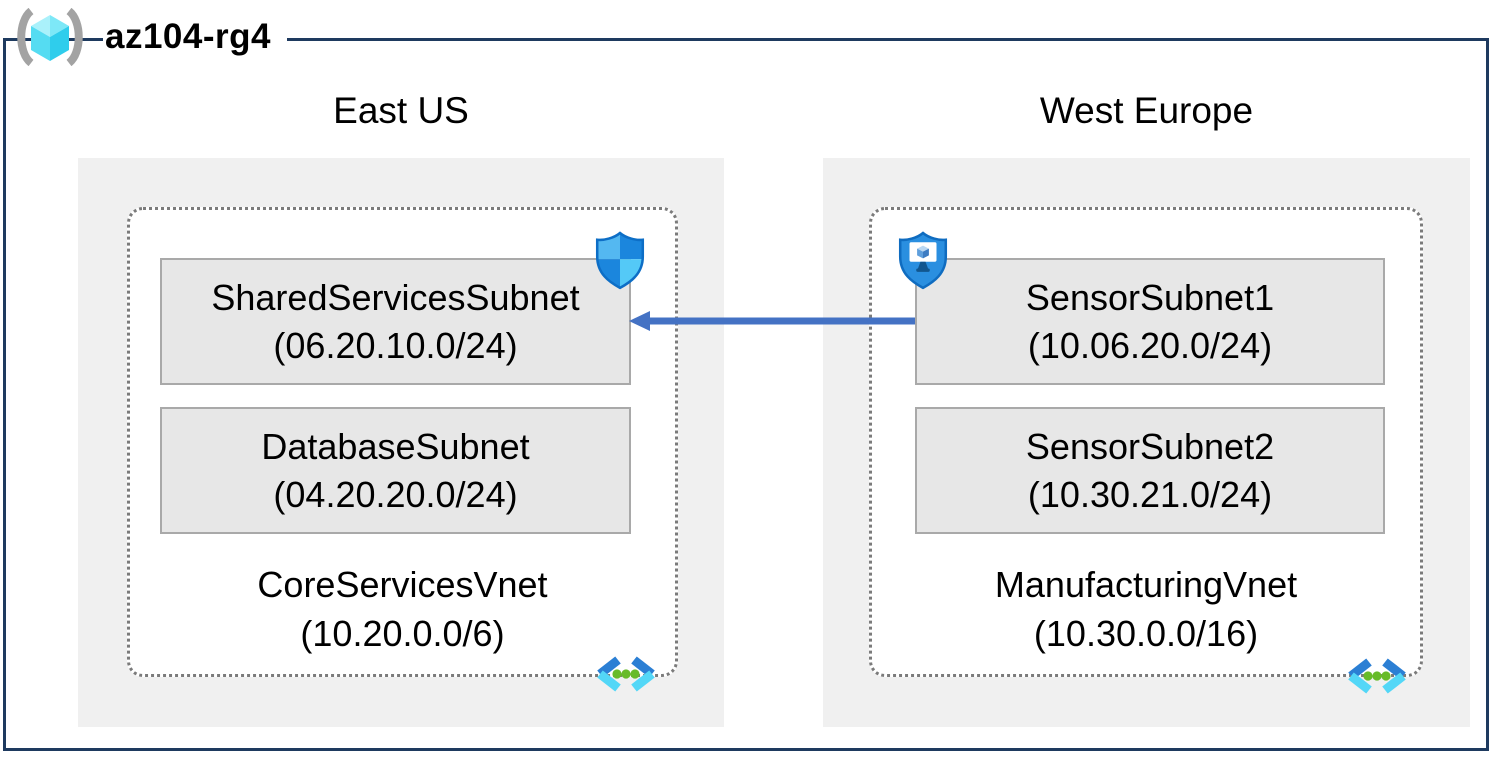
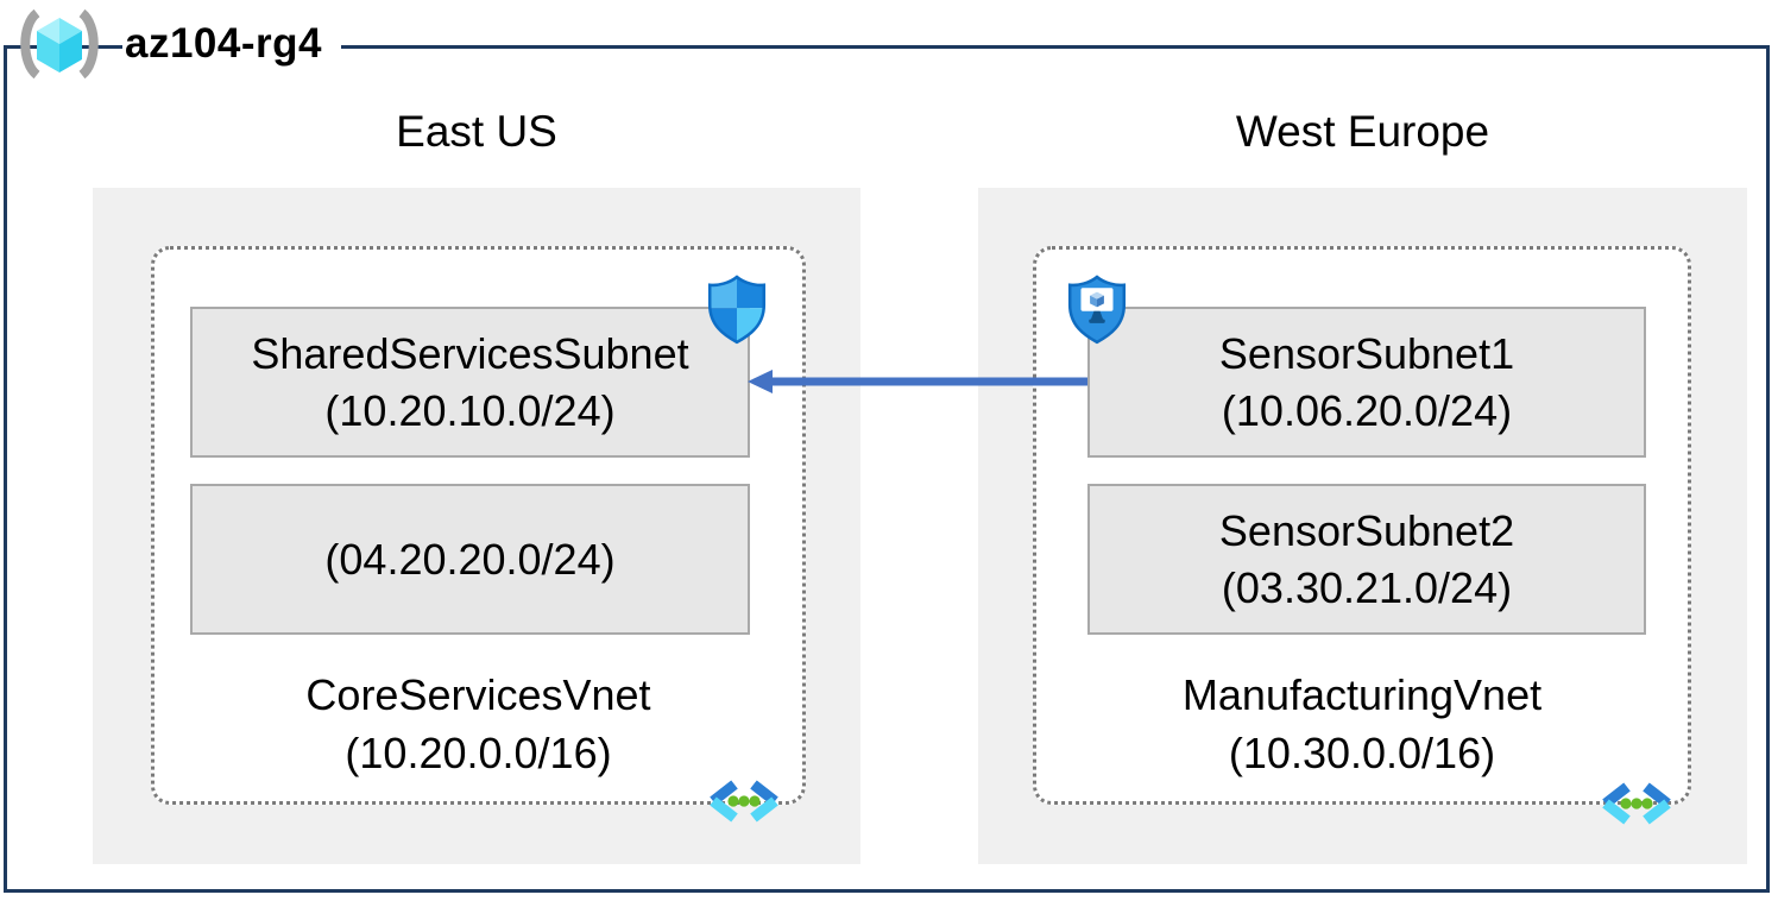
  az104-rg4
  East US
  West Europe
  SharedServicesSubnet
- (06.20.10.0/24)
+ (10.20.10.0/24)
- DatabaseSubnet
  (04.20.20.0/24)
  CoreServicesVnet
- (10.20.0.0/6)
+ (10.20.0.0/16)
  SensorSubnet1
  (10.06.20.0/24)
  SensorSubnet2
- (10.30.21.0/24)
+ (03.30.21.0/24)
  ManufacturingVnet
  (10.30.0.0/16)
